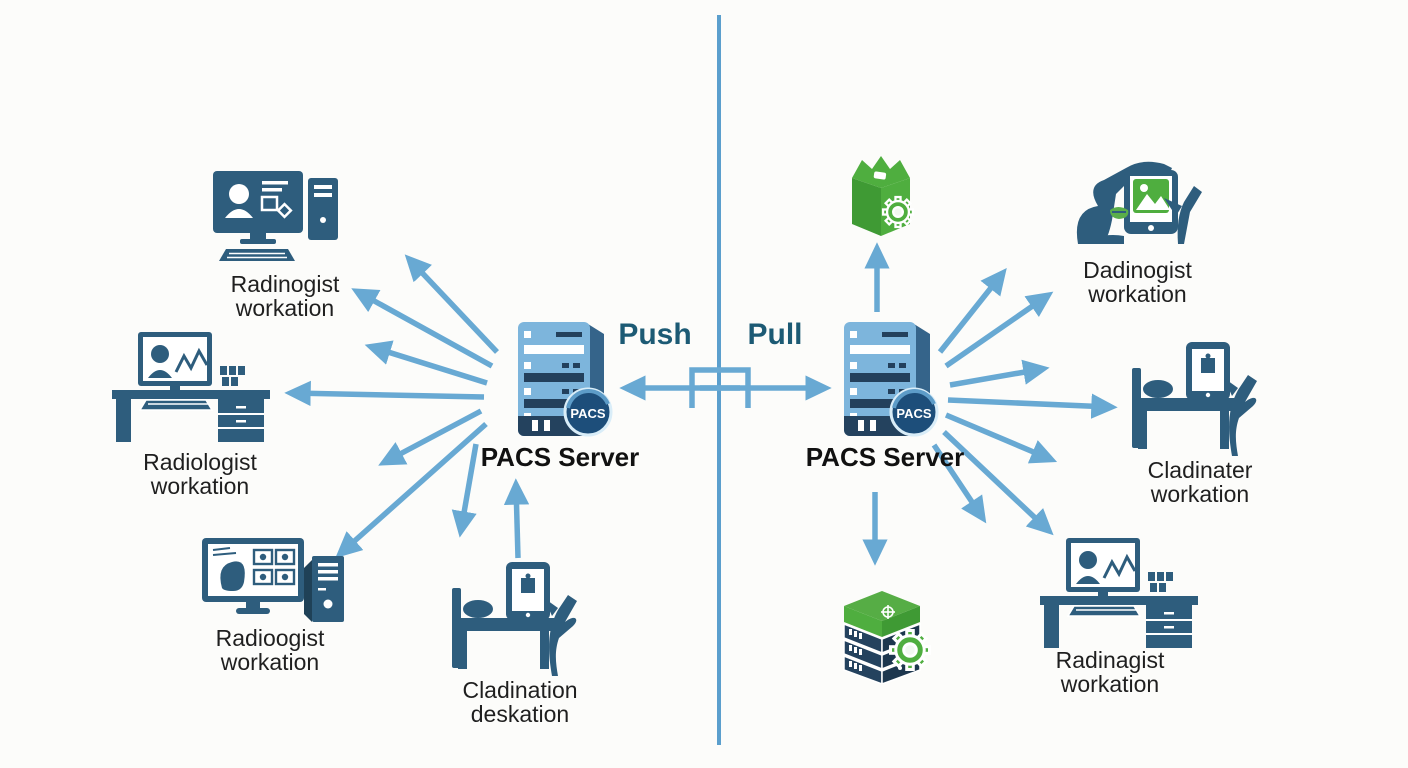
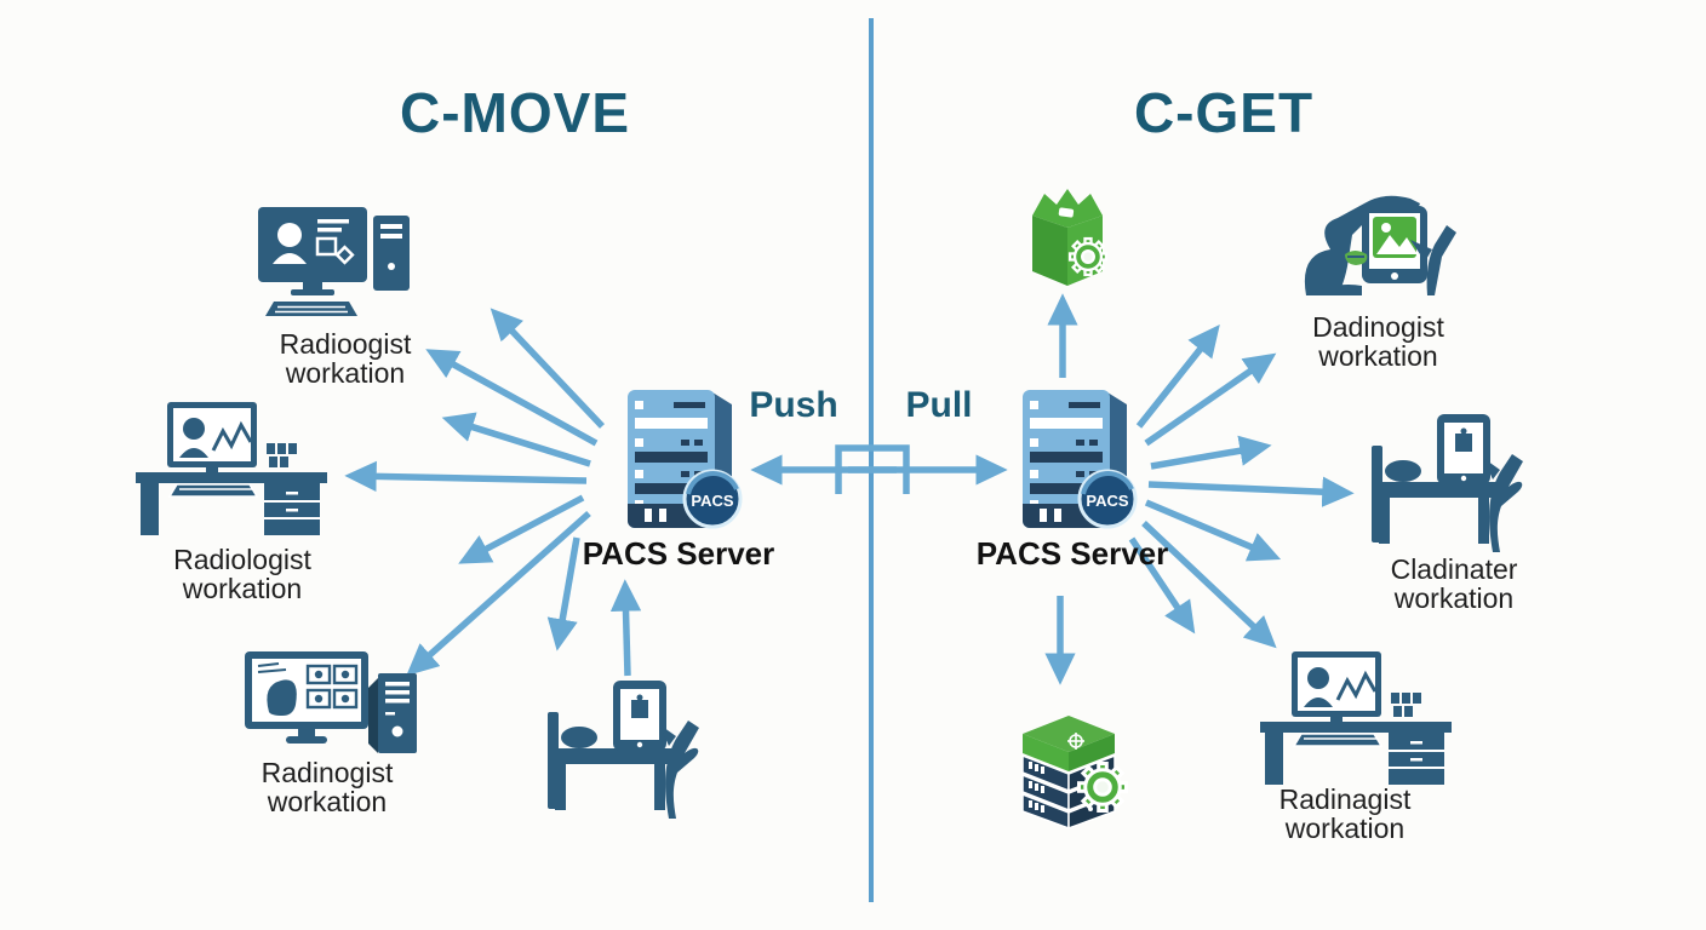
+ C-MOVE
+ C-GET
  Push
  Pull
- Radinogist
+ Radioogist
  workation
  Radiologist
  workation
- Radioogist
+ Radinogist
  workation
- Cladination
- deskation
  PACS
  PACS Server
  PACS
  PACS Server
  Dadinogist
  workation
  Cladinater
  workation
  Radinagist
  workation
